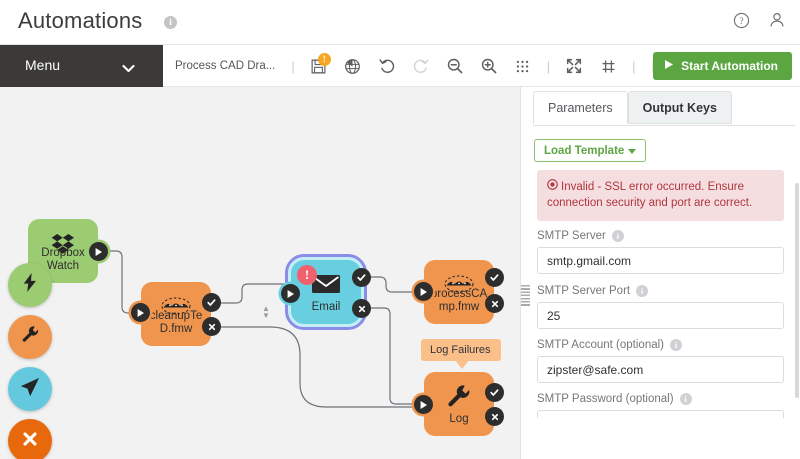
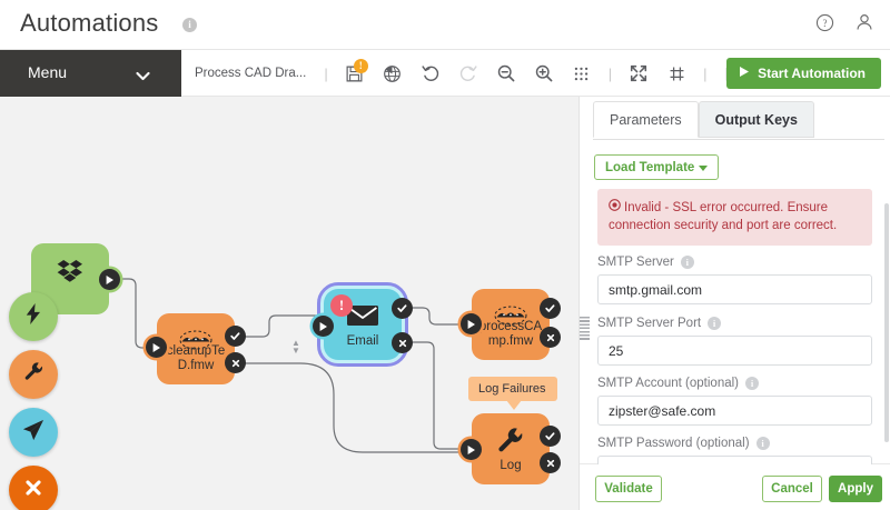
  Automations
  i
  ?
  Menu
  Process CAD Dra...
  |
  !
  |
  |
  Start Automation
- Dropbox
- Watch
  cleanupTe
  D.fmw
  !
  Email
  processCA
  mp.fmw
  Log Failures
  Log
  Parameters
  Output Keys
+ Validate
+ Cancel
+ Apply
  Load Template
  Invalid - SSL error occurred. Ensure connection security and port are correct.
  SMTP Server
  i
  smtp.gmail.com
  SMTP Server Port
  i
  25
  ▲
  ▼
  SMTP Account (optional)
  i
  zipster@safe.com
  SMTP Password (optional)
  i
